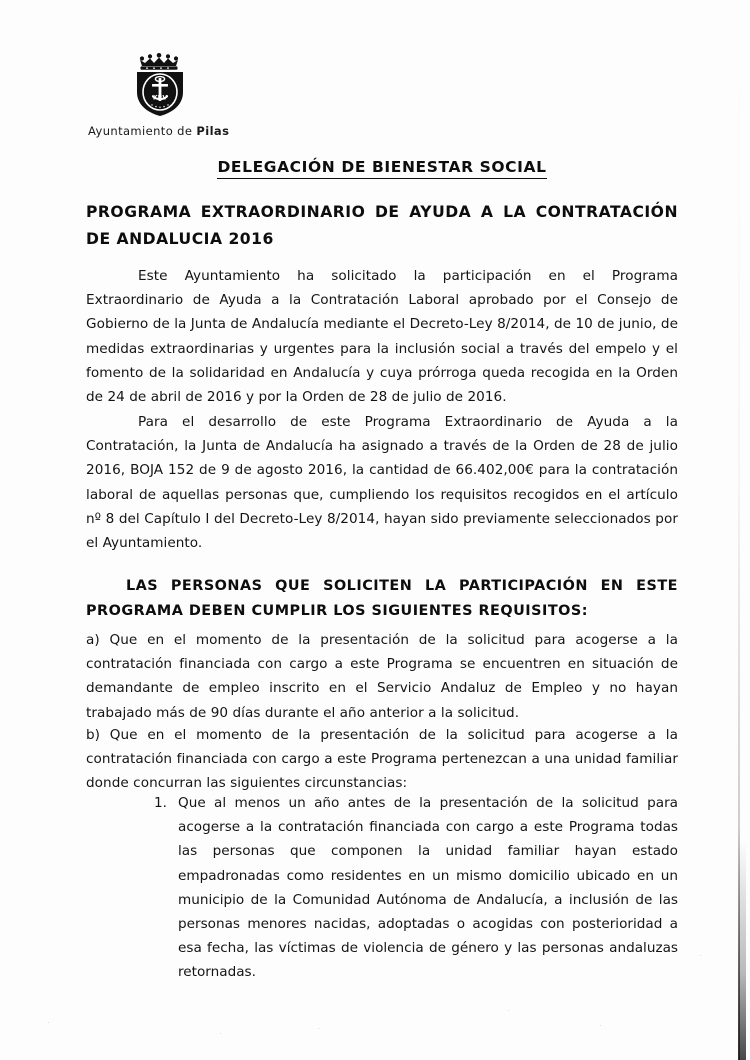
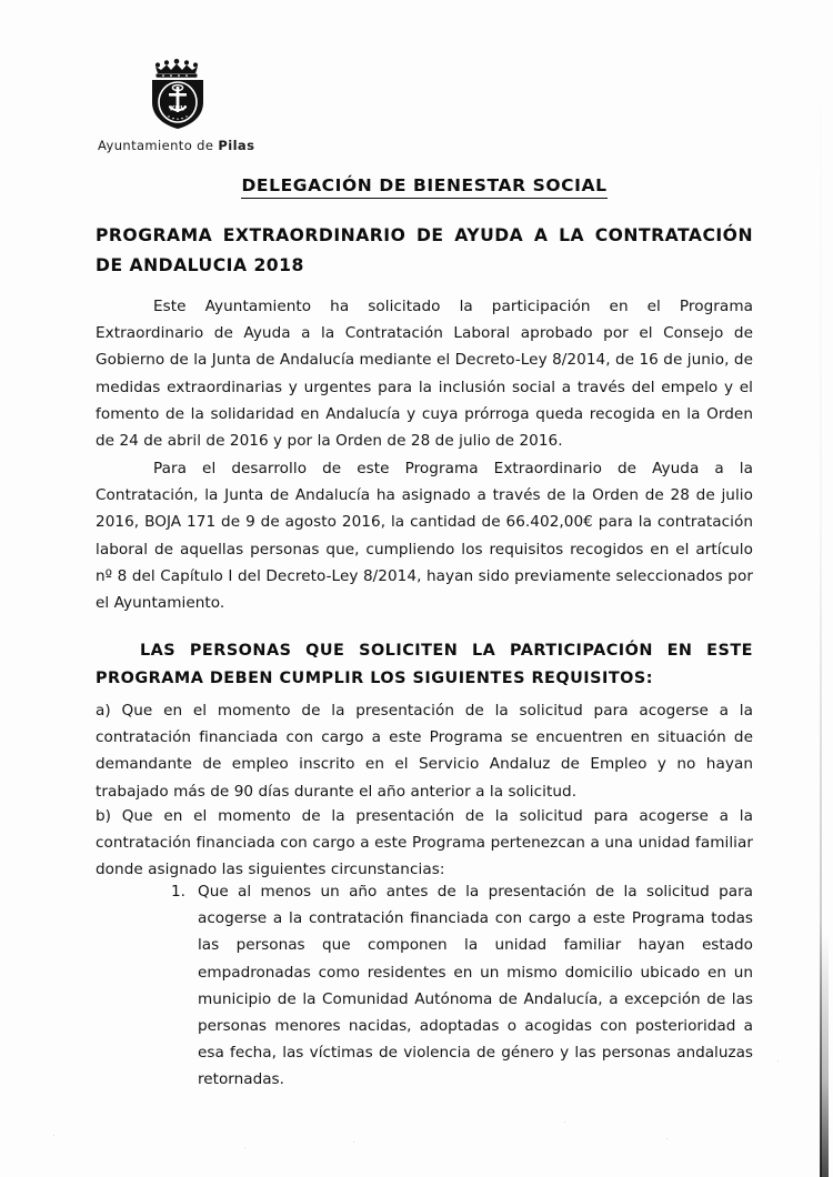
  Ayuntamiento de Pilas
  DELEGACIÓN DE BIENESTAR SOCIAL
- PROGRAMA EXTRAORDINARIO DE AYUDA A LA CONTRATACIÓN DE ANDALUCIA 2016
+ PROGRAMA EXTRAORDINARIO DE AYUDA A LA CONTRATACIÓN DE ANDALUCIA 2018
- Este Ayuntamiento ha solicitado la participación en el Programa Extraordinario de Ayuda a la Contratación Laboral aprobado por el Consejo de Gobierno de la Junta de Andalucía mediante el Decreto-Ley 8/2014, de 10 de junio, de medidas extraordinarias y urgentes para la inclusión social a través del empelo y el fomento de la solidaridad en Andalucía y cuya prórroga queda recogida en la Orden de 24 de abril de 2016 y por la Orden de 28 de julio de 2016.
+ Este Ayuntamiento ha solicitado la participación en el Programa Extraordinario de Ayuda a la Contratación Laboral aprobado por el Consejo de Gobierno de la Junta de Andalucía mediante el Decreto-Ley 8/2014, de 16 de junio, de medidas extraordinarias y urgentes para la inclusión social a través del empelo y el fomento de la solidaridad en Andalucía y cuya prórroga queda recogida en la Orden de 24 de abril de 2016 y por la Orden de 28 de julio de 2016.
- Para el desarrollo de este Programa Extraordinario de Ayuda a la Contratación, la Junta de Andalucía ha asignado a través de la Orden de 28 de julio 2016, BOJA 152 de 9 de agosto 2016, la cantidad de 66.402,00€ para la contratación laboral de aquellas personas que, cumpliendo los requisitos recogidos en el artículo nº 8 del Capítulo I del Decreto-Ley 8/2014, hayan sido previamente seleccionados por el Ayuntamiento.
+ Para el desarrollo de este Programa Extraordinario de Ayuda a la Contratación, la Junta de Andalucía ha asignado a través de la Orden de 28 de julio 2016, BOJA 171 de 9 de agosto 2016, la cantidad de 66.402,00€ para la contratación laboral de aquellas personas que, cumpliendo los requisitos recogidos en el artículo nº 8 del Capítulo I del Decreto-Ley 8/2014, hayan sido previamente seleccionados por el Ayuntamiento.
  LAS PERSONAS QUE SOLICITEN LA PARTICIPACIÓN EN ESTE PROGRAMA DEBEN CUMPLIR LOS SIGUIENTES REQUISITOS:
  a) Que en el momento de la presentación de la solicitud para acogerse a la contratación financiada con cargo a este Programa se encuentren en situación de demandante de empleo inscrito en el Servicio Andaluz de Empleo y no hayan trabajado más de 90 días durante el año anterior a la solicitud.
- b) Que en el momento de la presentación de la solicitud para acogerse a la contratación financiada con cargo a este Programa pertenezcan a una unidad familiar donde concurran las siguientes circunstancias:
+ b) Que en el momento de la presentación de la solicitud para acogerse a la contratación financiada con cargo a este Programa pertenezcan a una unidad familiar donde asignado las siguientes circunstancias:
  1.
- Que al menos un año antes de la presentación de la solicitud para acogerse a la contratación financiada con cargo a este Programa todas las personas que componen la unidad familiar hayan estado empadronadas como residentes en un mismo domicilio ubicado en un municipio de la Comunidad Autónoma de Andalucía, a inclusión de las personas menores nacidas, adoptadas o acogidas con posterioridad a esa fecha, las víctimas de violencia de género y las personas andaluzas retornadas.
+ Que al menos un año antes de la presentación de la solicitud para acogerse a la contratación financiada con cargo a este Programa todas las personas que componen la unidad familiar hayan estado empadronadas como residentes en un mismo domicilio ubicado en un municipio de la Comunidad Autónoma de Andalucía, a excepción de las personas menores nacidas, adoptadas o acogidas con posterioridad a esa fecha, las víctimas de violencia de género y las personas andaluzas retornadas.
